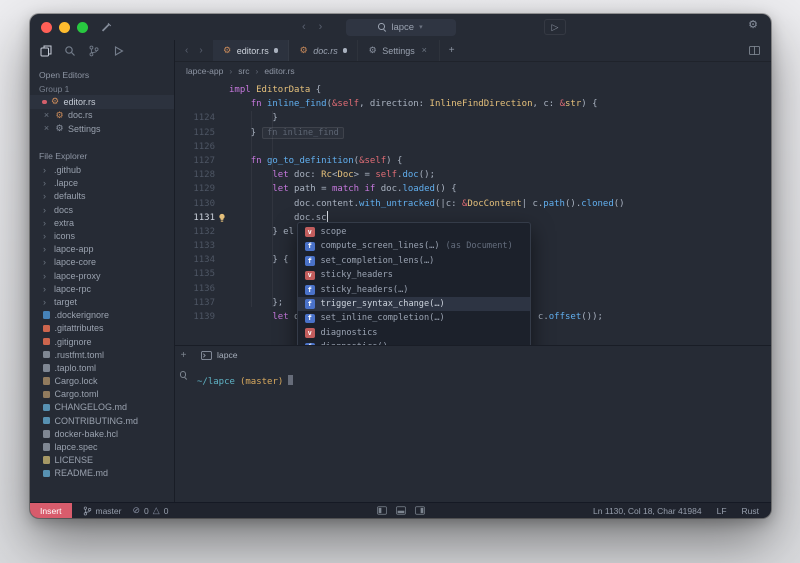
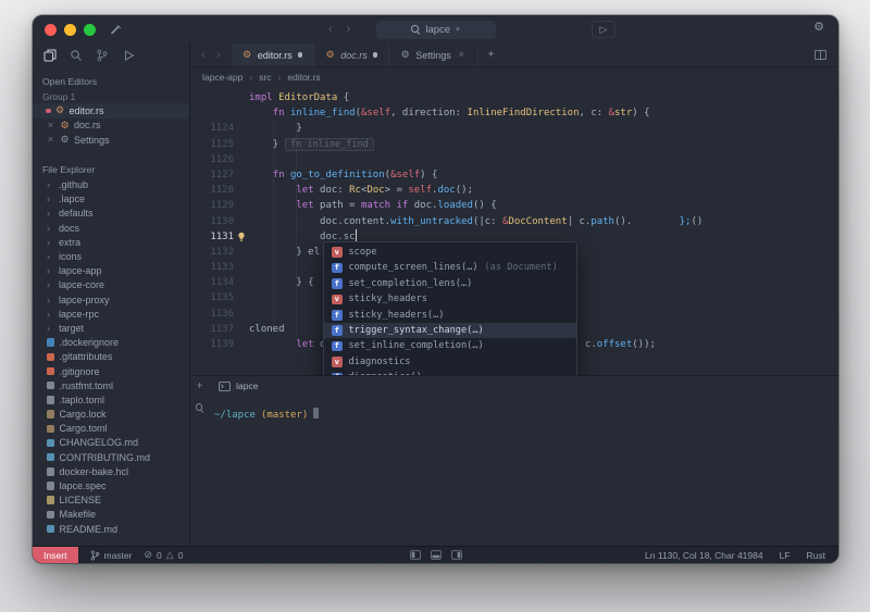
  ‹
  ›
  lapce
  ▷
  ⚙
  Open Editors
  Group 1
  ⚙
  editor.rs
  ×
  ⚙
  doc.rs
  ×
  ⚙
  Settings
  File Explorer
  ›
  .github
  ›
  .lapce
  ›
  defaults
  ›
  docs
  ›
  extra
  ›
  icons
  ›
  lapce-app
  ›
  lapce-core
  ›
  lapce-proxy
  ›
  lapce-rpc
  ›
  target
  .dockerignore
  .gitattributes
  .gitignore
  .rustfmt.toml
  .taplo.toml
  Cargo.lock
  Cargo.toml
  CHANGELOG.md
  CONTRIBUTING.md
  docker-bake.hcl
  lapce.spec
  LICENSE
+ Makefile
  README.md
  ‹
  ›
  ⚙
  editor.rs
  ⚙
  doc.rs
  ⚙
  Settings
  ×
  +
  lapce-app
  ›
  src
  ›
  editor.rs
  impl EditorData {
  fn inline_find(&self, direction: InlineFindDirection, c: &str) {
  1124
  }
  1125
  } fn inline_find
  1126
  1127
  fn go_to_definition(&self) {
  1128
  let doc: Rc<Doc> = self.doc();
  1129
  let path = match if doc.loaded() {
  1130
- doc.content.with_untracked(|c: &DocContent| c.path().cloned()
+ doc.content.with_untracked(|c: &DocContent| c.path(). };()
  1131
  doc.sc
  1132
  } el
  1133
  1134
  } {
  1135
  1136
  1137
- };
+ cloned
  1139
  v
  scope
  f
  compute_screen_lines(…)
  (as Document)
  f
  set_completion_lens(…)
  v
  sticky_headers
  f
  sticky_headers(…)
  f
  trigger_syntax_change(…)
  f
  set_inline_completion(…)
  v
  diagnostics
  +
  lapce
  ~/lapce (master)
  Insert
  master
  ⊘
  0
  △
  0
  Ln 1130, Col 18, Char 41984
  LF
  Rust
